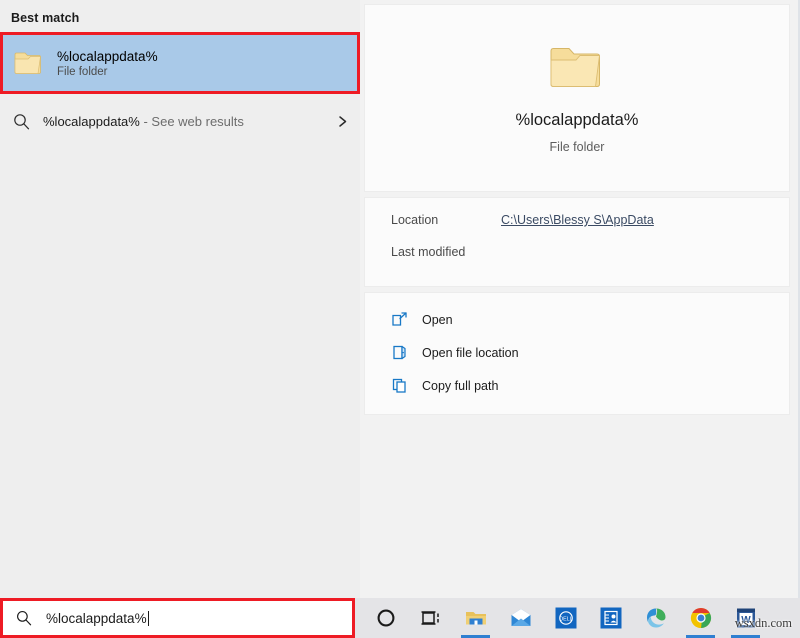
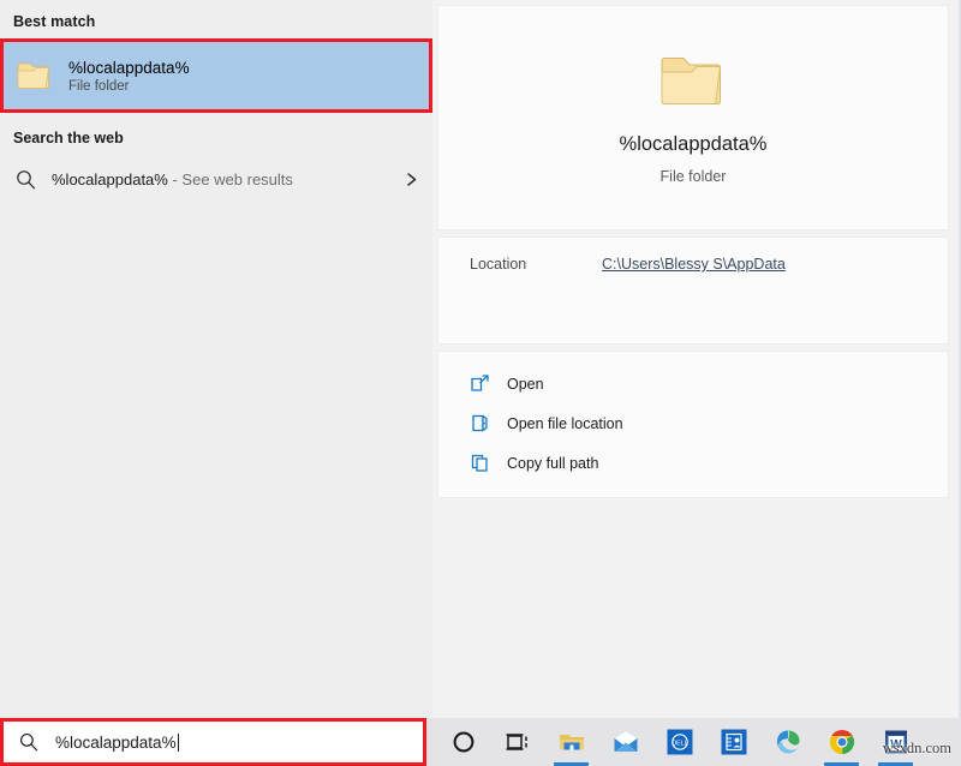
  Best match
  %localappdata%
  File folder
+ Search the web
  %localappdata% - See web results
  %localappdata%
  File folder
  Location
  C:\Users\Blessy S\AppData
- Last modified
  Open
  Open file location
  Copy full path
  %localappdata%
  W
  wsxdn.com
